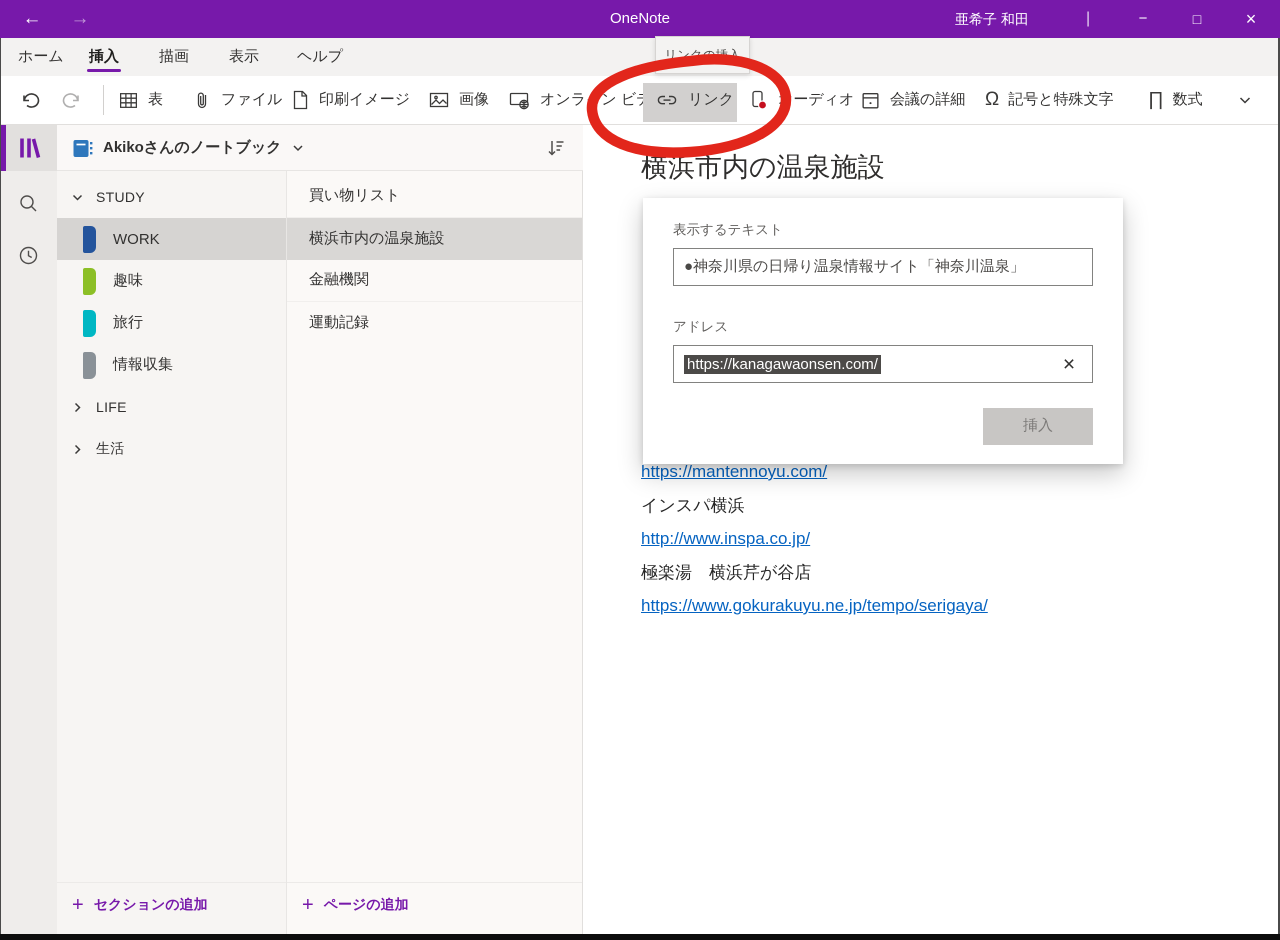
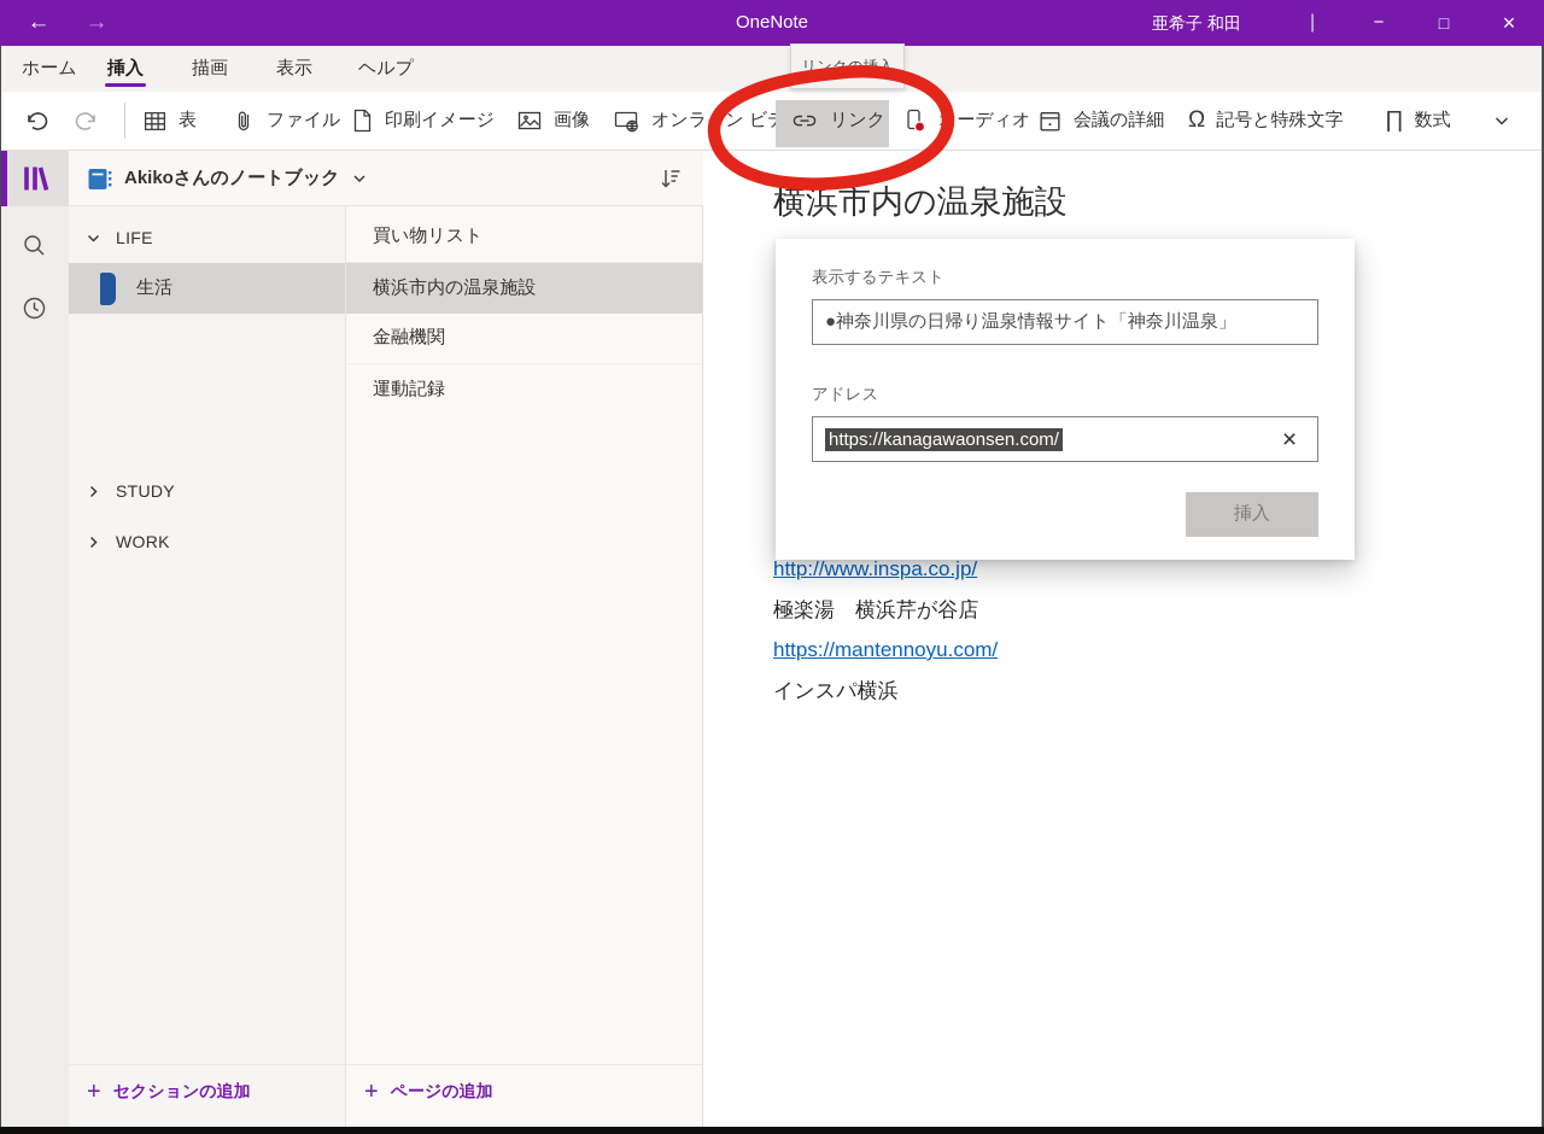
  ←
  →
  OneNote
  亜希子 和田
  |
  −
  □
  ×
  ホーム
  挿入
  描画
  表示
  ヘルプ
  表
  ファイル
  印刷イメージ
  画像
  リンク
  ーディオ
  会議の詳細
  Ω
  記号と特殊文字
  ∏
  数式
  Akikoさんのノートブック
- STUDY
+ LIFE
- WORK
+ 生活
- 趣味
- 旅行
- 情報収集
- LIFE
+ STUDY
- 生活
+ WORK
  +
  セクションの追加
  買い物リスト
  横浜市内の温泉施設
  金融機関
  運動記録
  +
  ページの追加
  横浜市内の温泉施設
- https://mantennoyu.com/
+ http://www.inspa.co.jp/
- インスパ横浜
+ 極楽湯 横浜芹が谷店
- http://www.inspa.co.jp/
+ https://mantennoyu.com/
- 極楽湯 横浜芹が谷店
+ インスパ横浜
- https://www.gokurakuyu.ne.jp/tempo/serigaya/
  表示するテキスト
  ●神奈川県の日帰り温泉情報サイト「神奈川温泉」
  アドレス
  https://kanagawaonsen.com/
  ×
  挿入
